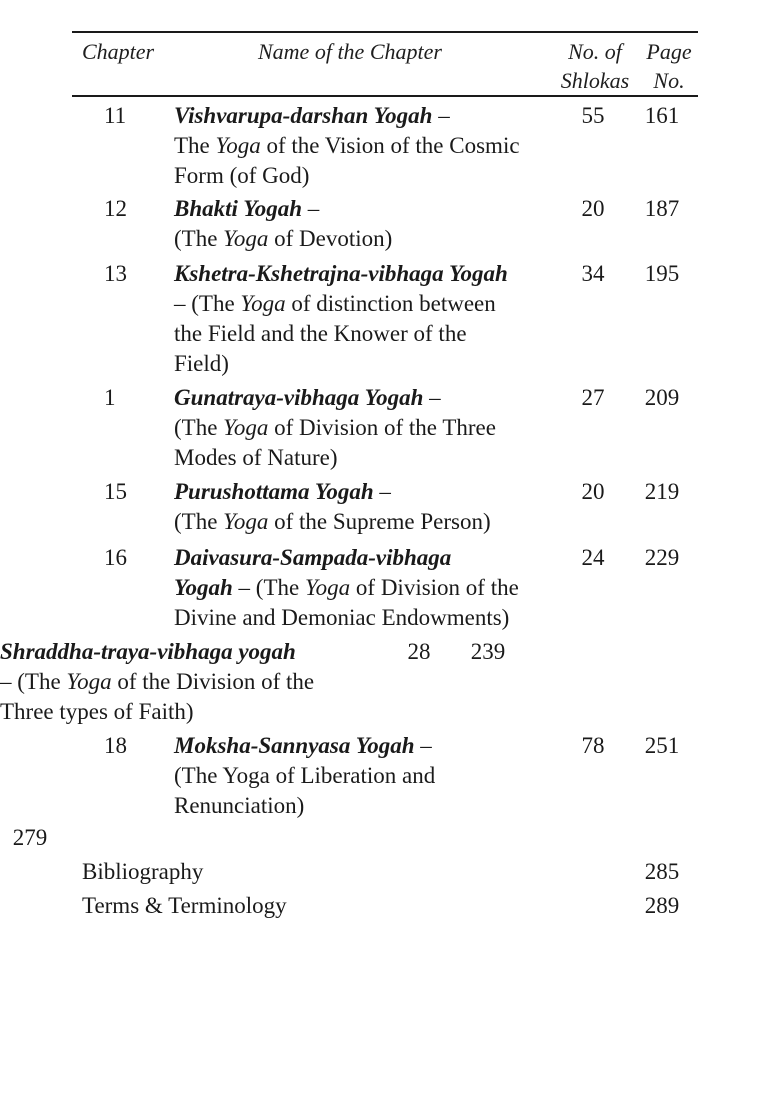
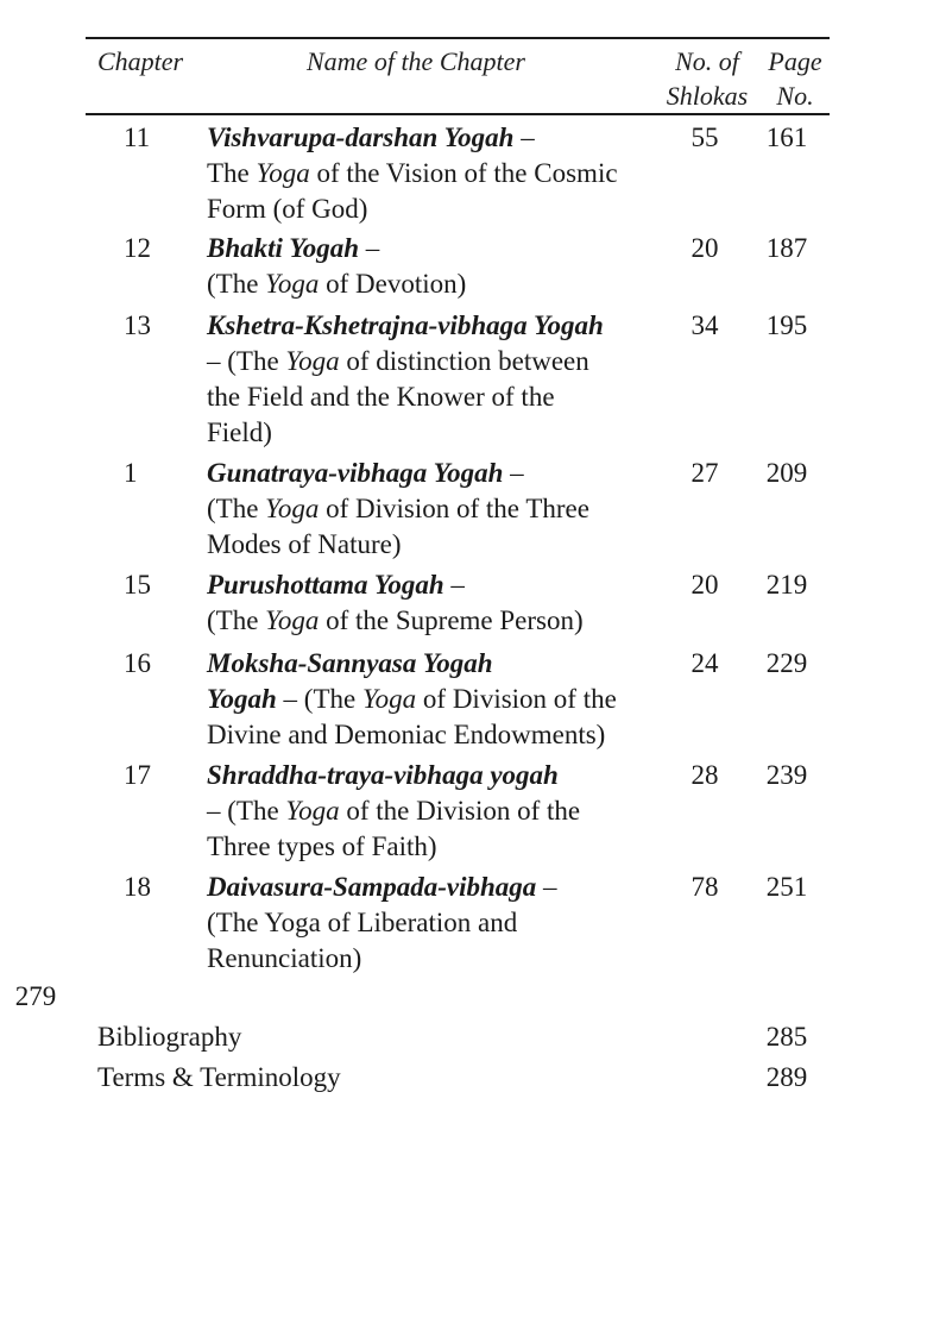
  Chapter
  Name of the Chapter
  No. of
  Shlokas
  Page
  No.
  11
  Vishvarupa-darshan Yogah –
  The Yoga of the Vision of the Cosmic
  Form (of God)
  55
  161
  12
  Bhakti Yogah –
  (The Yoga of Devotion)
  20
  187
  13
  Kshetra-Kshetrajna-vibhaga Yogah
  – (The Yoga of distinction between
  the Field and the Knower of the
  Field)
  34
  195
  1
  Gunatraya-vibhaga Yogah –
  (The Yoga of Division of the Three
  Modes of Nature)
  27
  209
  15
  Purushottama Yogah –
  (The Yoga of the Supreme Person)
  20
  219
  16
- Daivasura-Sampada-vibhaga
+ Moksha-Sannyasa Yogah
  Yogah – (The Yoga of Division of the
  Divine and Demoniac Endowments)
  24
  229
+ 17
  Shraddha-traya-vibhaga yogah
  – (The Yoga of the Division of the
  Three types of Faith)
  28
  239
  18
- Moksha-Sannyasa Yogah –
+ Daivasura-Sampada-vibhaga –
  (The Yoga of Liberation and
  Renunciation)
  78
  251
  279
  Bibliography
  285
  Terms & Terminology
  289
